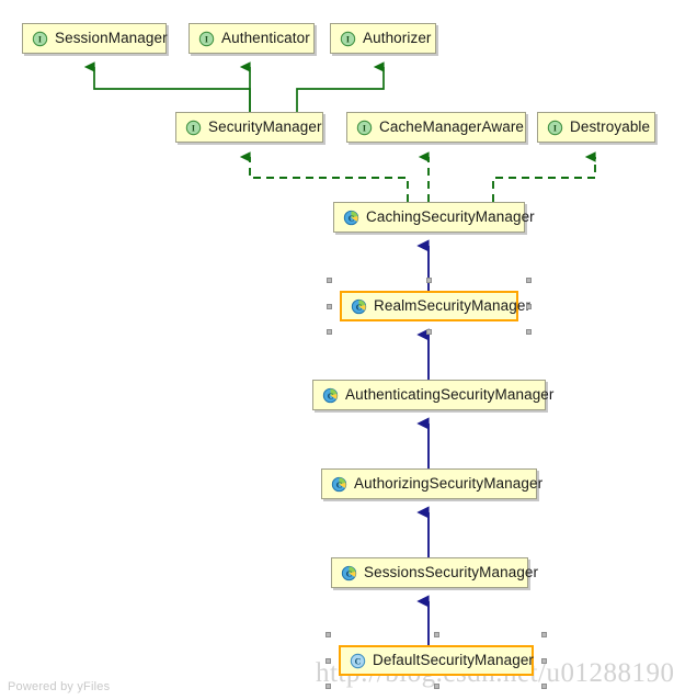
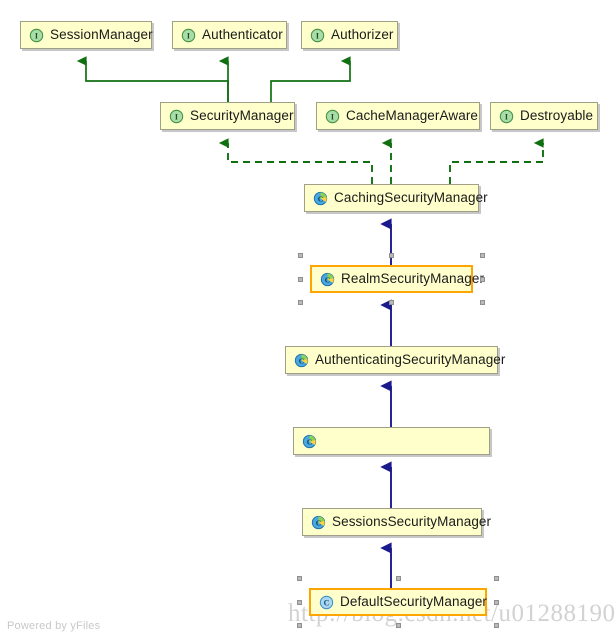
  I
  SessionManager
  I
  Authenticator
  I
  Authorizer
  I
  SecurityManager
  I
  CacheManagerAware
  I
  Destroyable
  C
  CachingSecurityManager
  C
  RealmSecurityManage
  C
  AuthenticatingSecurityManager
  C
- AuthorizingSecurityManager
  C
  SessionsSecurityManager
  C
  DefaultSecurityManager
  Powered by yFiles
